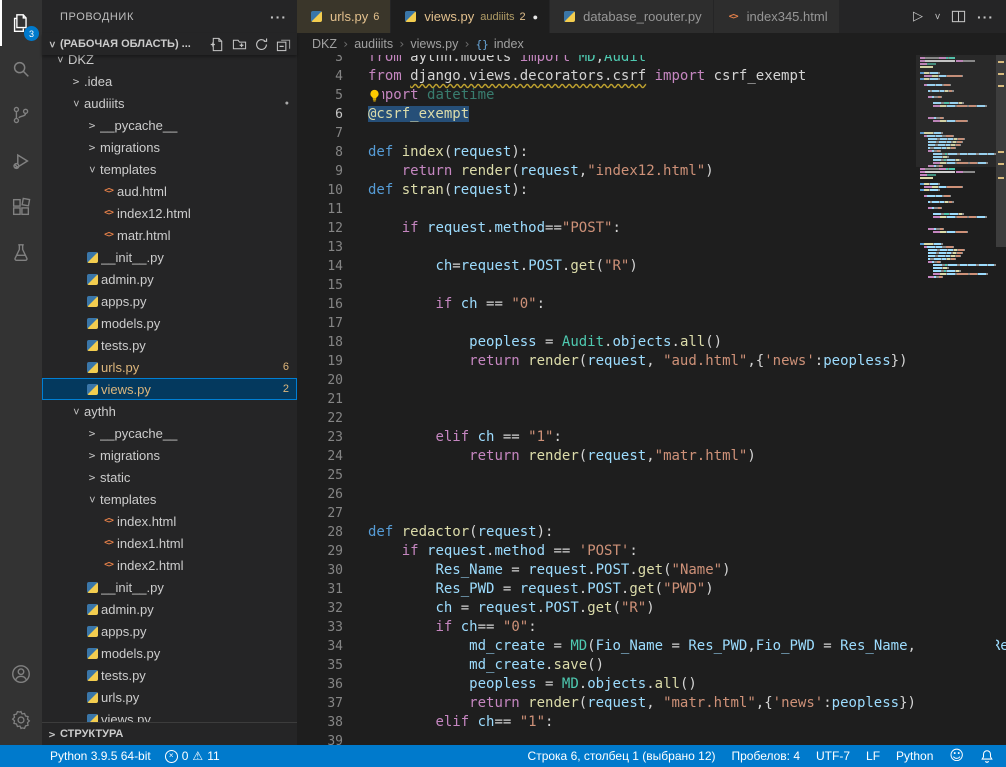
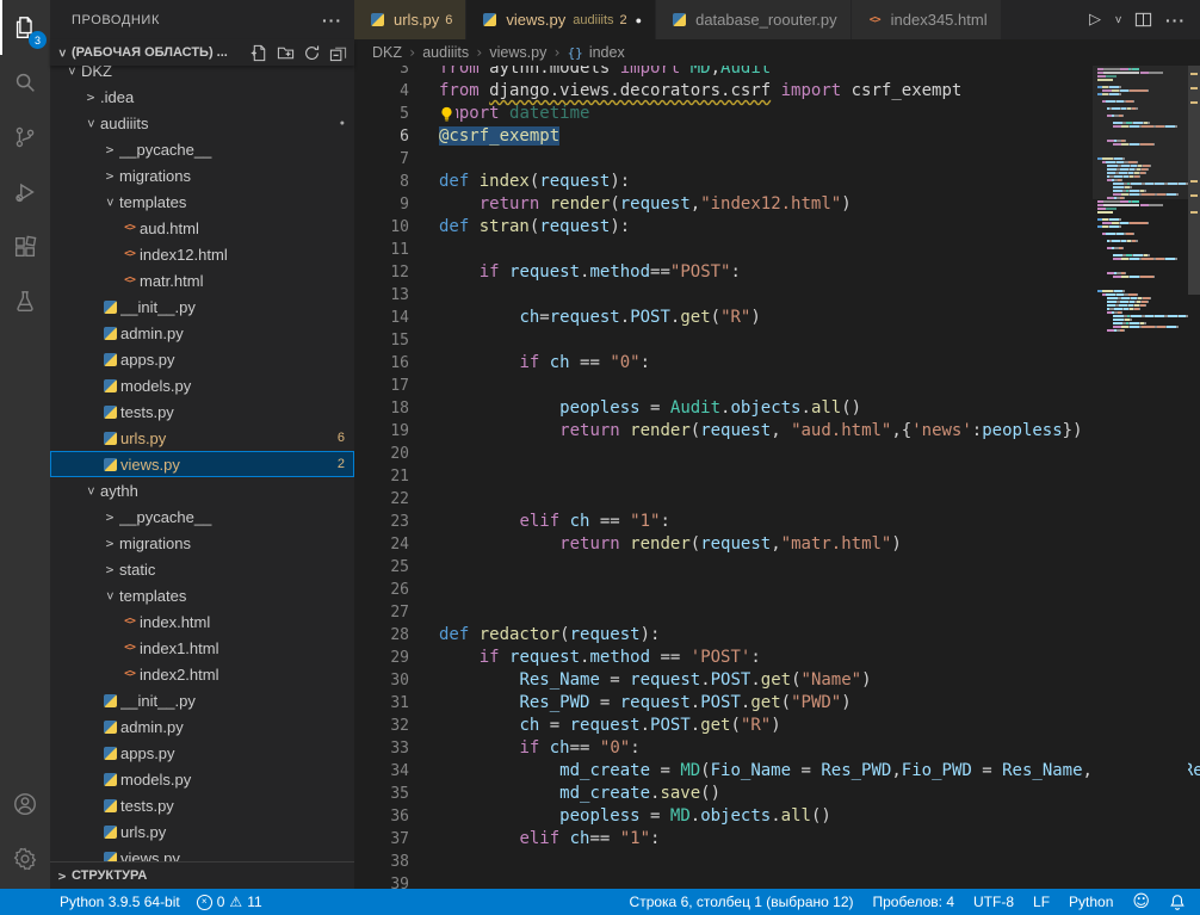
  3
  ПРОВОДНИК
  (РАБОЧАЯ ОБЛАСТЬ) ...
  DKZ
  .idea
  audiiits
  __pycache__
  migrations
  templates
  aud.html
  index12.html
  matr.html
  __init__.py
  admin.py
  apps.py
  models.py
  tests.py
  urls.py
  6
  views.py
  2
  aythh
  __pycache__
  migrations
  static
  templates
  index.html
  index1.html
  index2.html
  __init__.py
  admin.py
  apps.py
  models.py
  tests.py
  urls.py
  views.py
  СТРУКТУРА
  urls.py
  6
  views.py
  audiiits
  2
  ●
  database_roouter.py
  index345.html
  ▷
  DKZ
  ›
  audiiits
  ›
  views.py
  ›
  index
  3
  4
  5
  6
  7
  8
  9
  10
  11
  12
  13
  14
  15
  16
  17
  18
  19
  20
  21
  22
  23
  24
  25
  26
  27
  28
  29
  30
  31
  32
  33
  34
  35
  36
  37
  38
  39
  from aythh.models import MD,Audit
  from django.views.decorators.csrf import csrf_exempt
  port datetime
  @csrf_exempt
  def index(request):
  return render(request,"index12.html")
  def stran(request):
  if request.method=="POST":
  ch=request.POST.get("R")
  if ch == "0":
  peopless = Audit.objects.all()
  return render(request, "aud.html",{'news':peopless})
  elif ch == "1":
  return render(request,"matr.html")
  def redactor(request):
  if request.method == 'POST':
  Res_Name = request.POST.get("Name")
  Res_PWD = request.POST.get("PWD")
  ch = request.POST.get("R")
  if ch== "0":
  md_create = MD(Fio_Name = Res_PWD,Fio_PWD = Res_Name, Re
  md_create.save()
  peopless = MD.objects.all()
- return render(request, "matr.html",{'news':peopless})
  elif ch== "1":
  Python 3.9.5 64-bit
  0
  ⚠
  11
  Строка 6, столбец 1 (выбрано 12)
  Пробелов: 4
- UTF-7
+ UTF-8
  LF
  Python
  ☺
